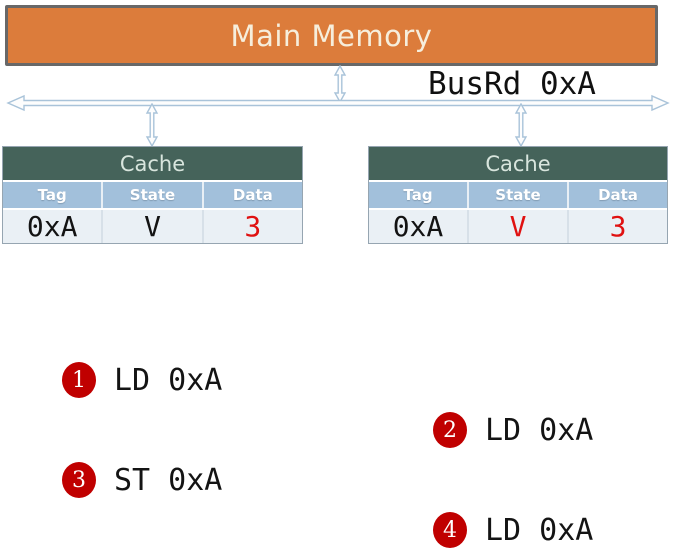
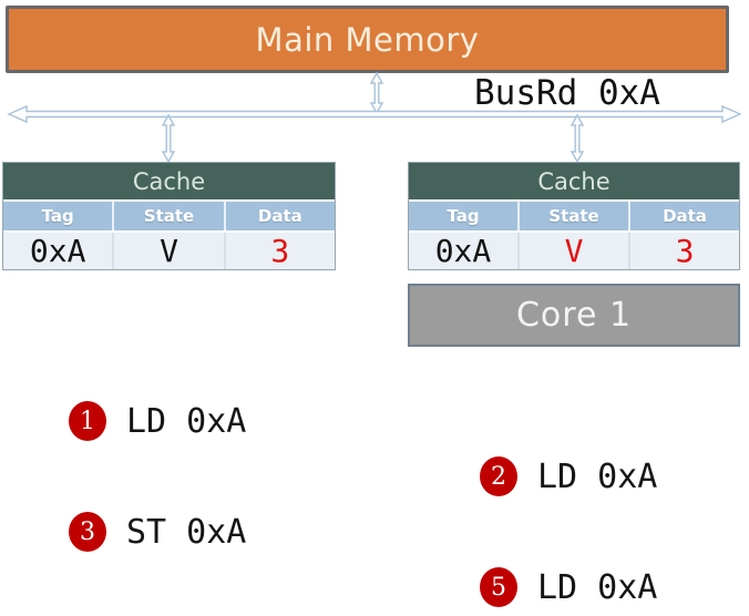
  Main Memory
  BusRd 0xA
  Cache
  Tag
  State
  Data
  0xA
  V
  3
  Cache
  Tag
  State
  Data
  0xA
  V
  3
+ Core 1
  1
  LD 0xA
  2
  LD 0xA
  3
  ST 0xA
- 4
+ 5
  LD 0xA
